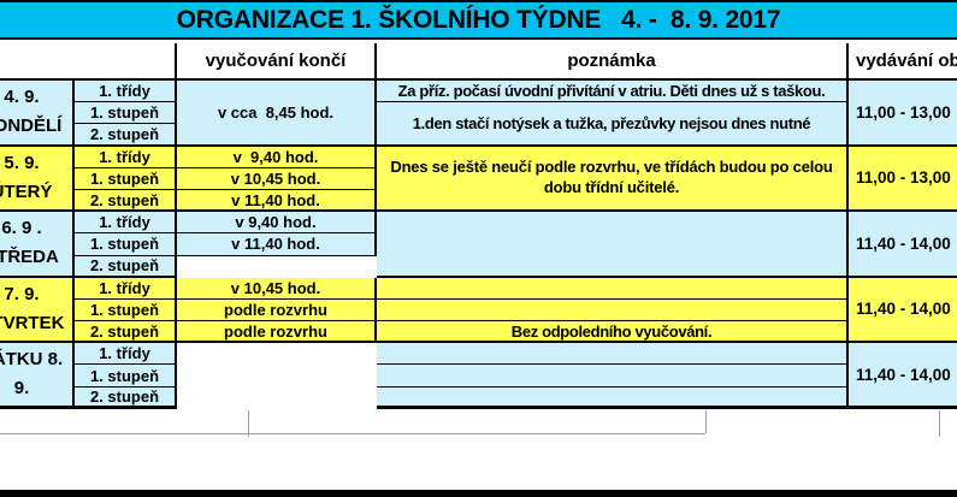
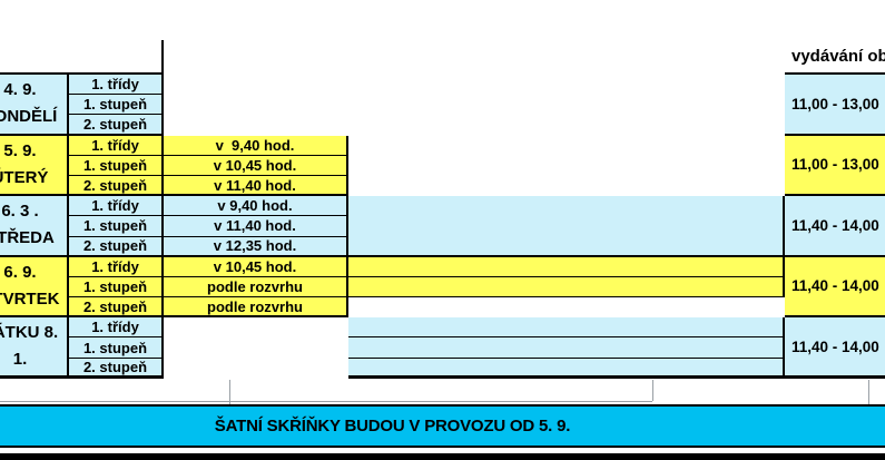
- ORGANIZACE 1. ŠKOLNÍHO TÝDNE 4. - 8. 9. 2017
- vyučování končí
- poznámka
  vydávání ob
  4. 9.
  ONDĚLÍ
  1. třídy
  1. stupeň
  2. stupeň
- v cca 8,45 hod.
- Za příz. počasí úvodní přivítání v atriu. Děti dnes už s taškou.
- 1.den stačí notýsek a tužka, přezůvky nejsou dnes nutné
  11,00 - 13,00
  5. 9.
  TERÝ
  1. třídy
  1. stupeň
  2. stupeň
  v 9,40 hod.
  v 10,45 hod.
  v 11,40 hod.
- Dnes se ještě neučí podle rozvrhu, ve třídách budou po celou dobu třídní učitelé.
  11,00 - 13,00
- 6. 9 .
+ 6. 3 .
  TŘEDA
  1. třídy
  1. stupeň
  2. stupeň
  v 9,40 hod.
  v 11,40 hod.
+ v 12,35 hod.
  11,40 - 14,00
- 7. 9.
+ 6. 9.
  VRTEK
  1. třídy
  1. stupeň
  2. stupeň
  v 10,45 hod.
  podle rozvrhu
  podle rozvrhu
- Bez odpoledního vyučování.
  11,40 - 14,00
  TKU 8.
- 9.
+ 1.
  1. třídy
  1. stupeň
  2. stupeň
  11,40 - 14,00
+ ŠATNÍ SKŘÍŇKY BUDOU V PROVOZU OD 5. 9.
